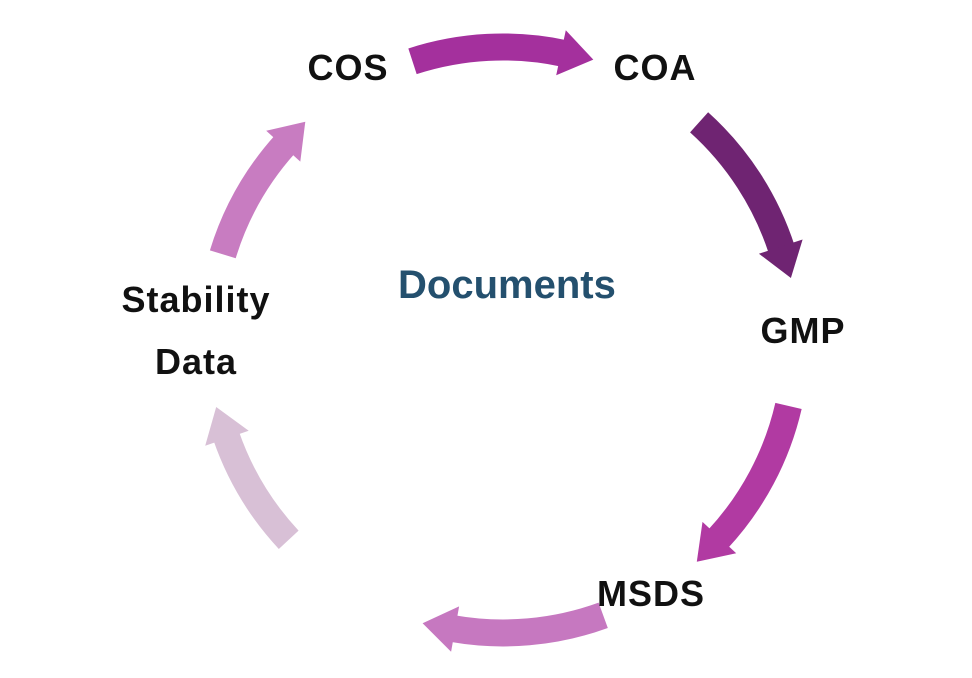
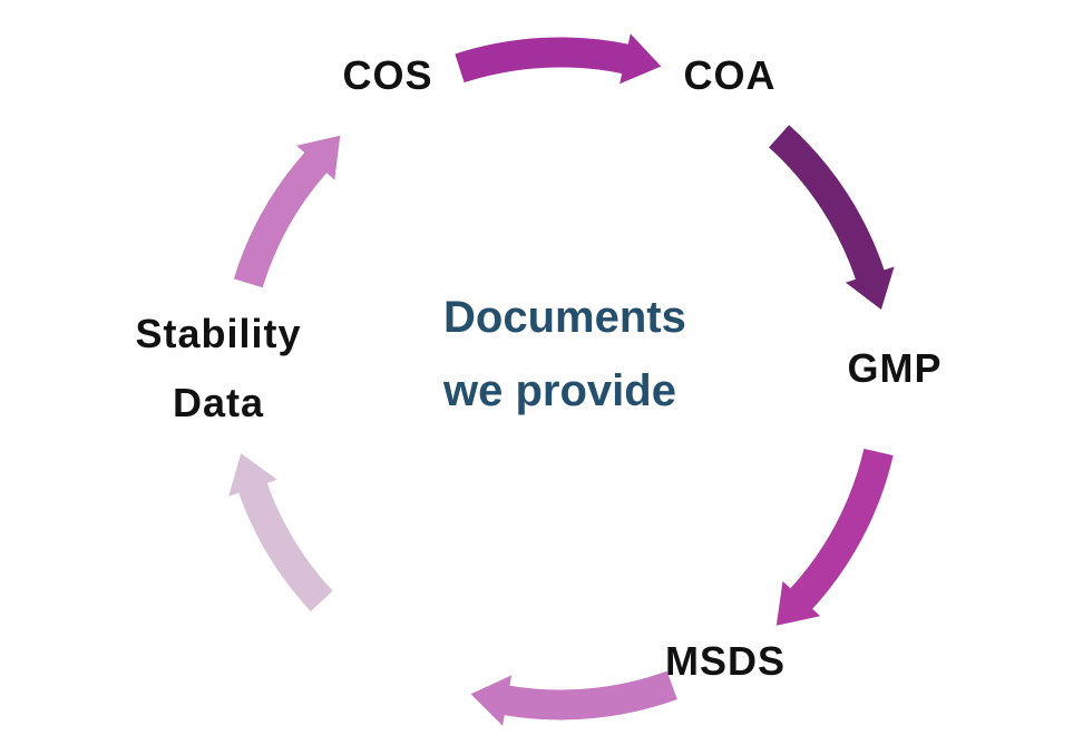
  COS
  COA
  GMP
  MSDS
  Stability
  Data
  Documents
+ we provide
